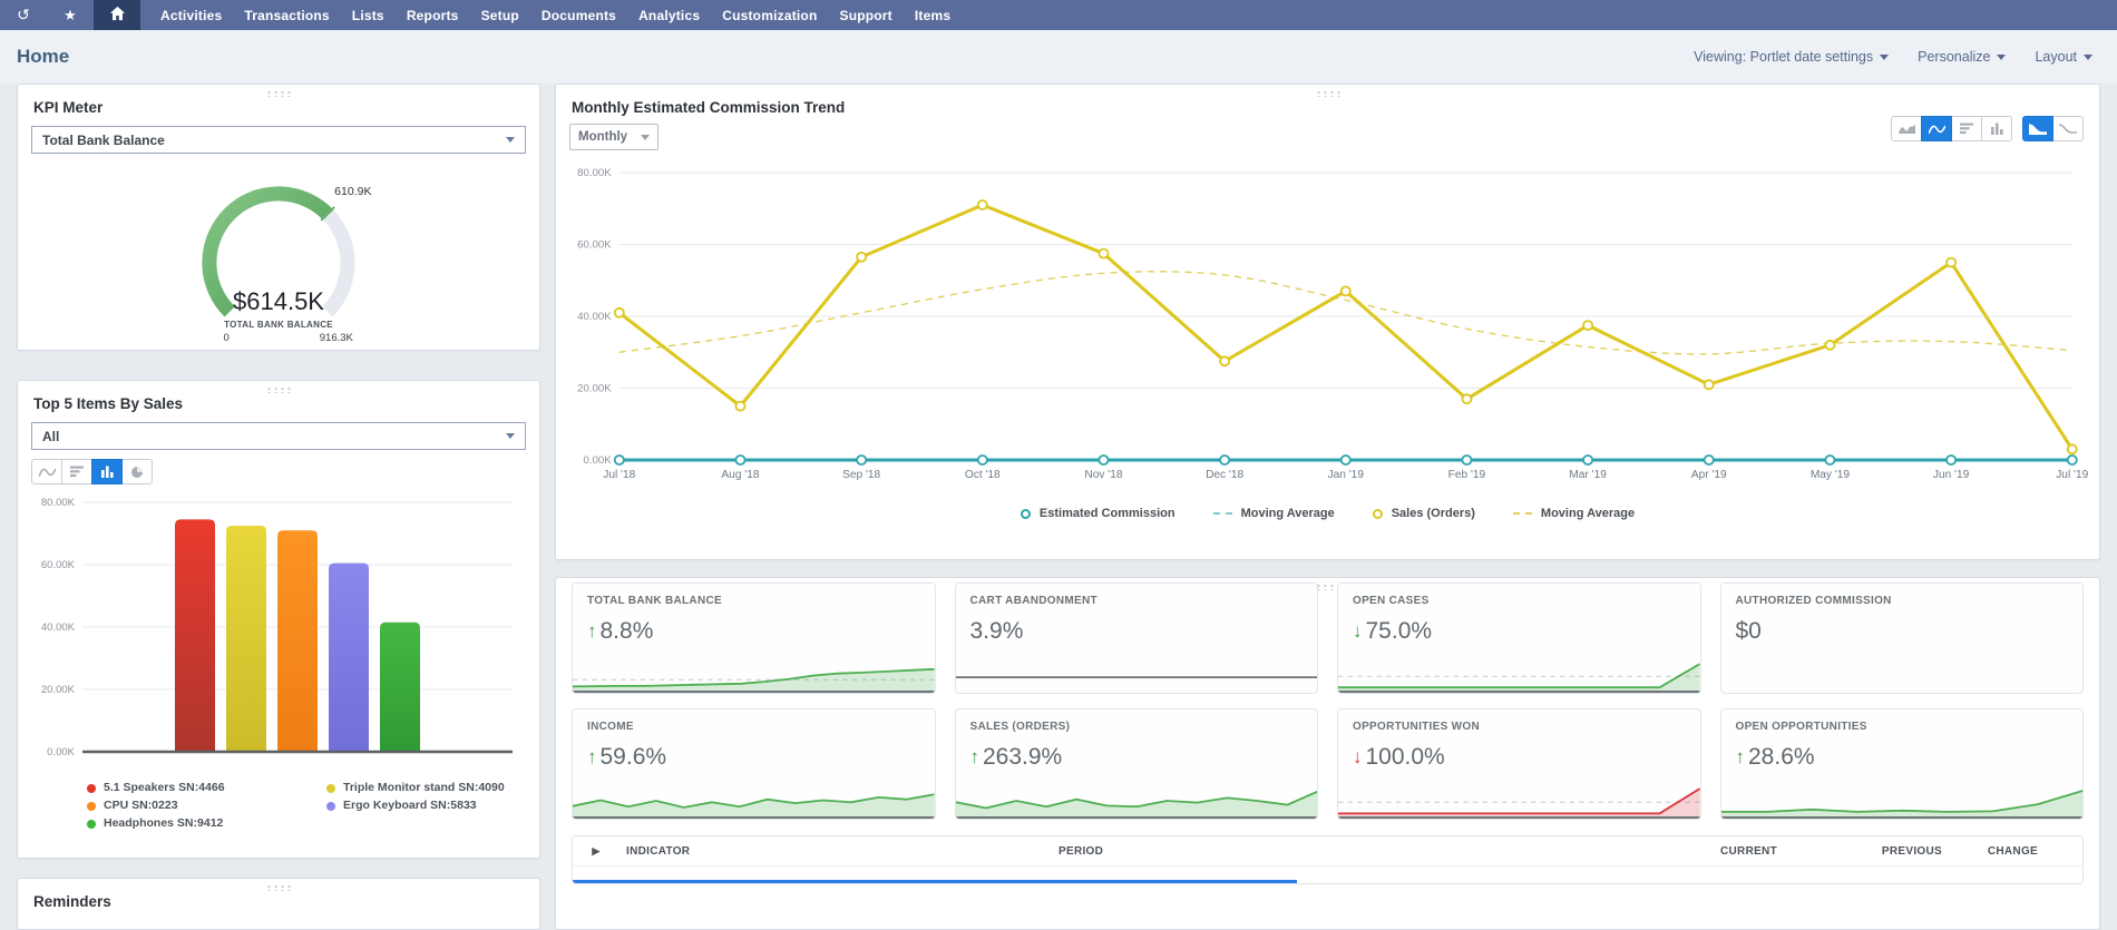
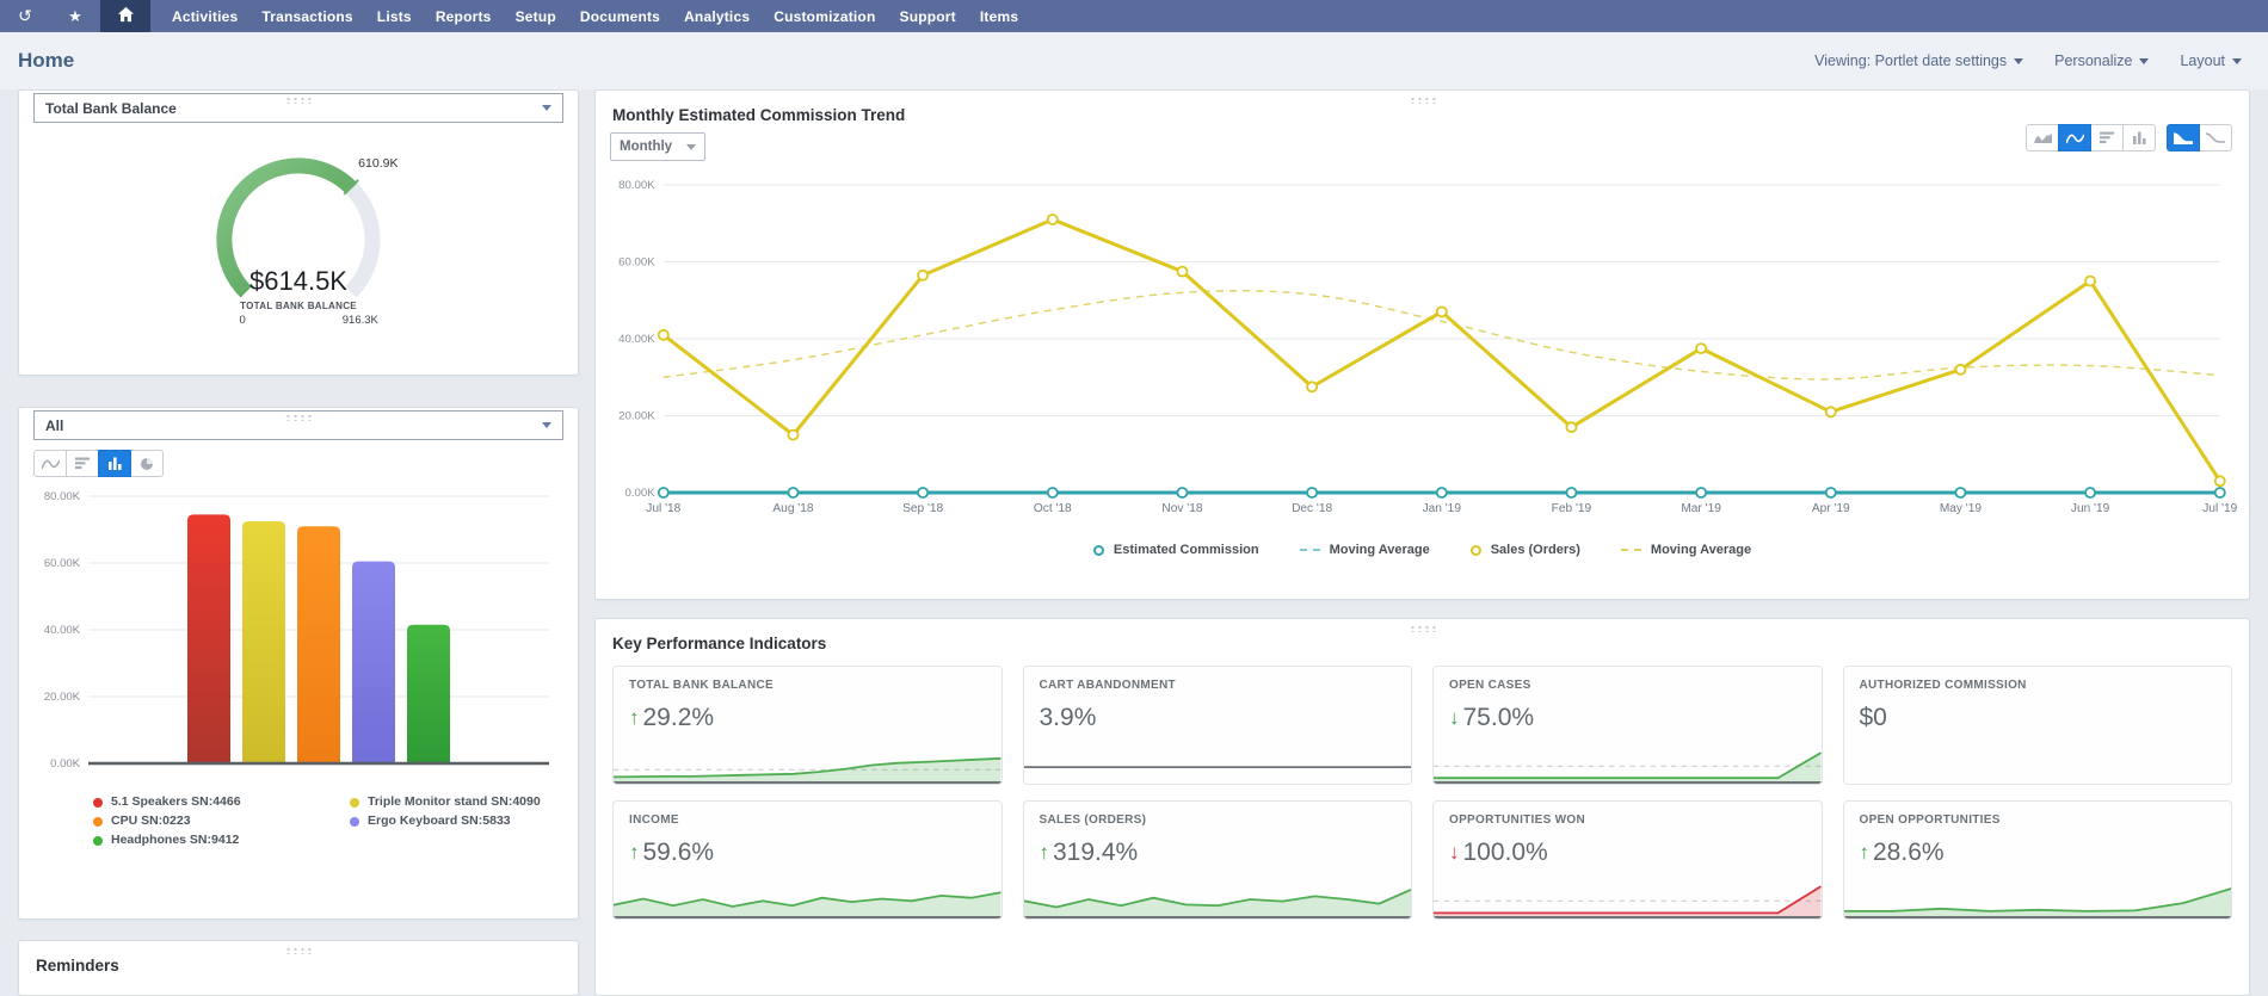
  ↺
  ★
  Activities
  Transactions
  Lists
  Reports
  Setup
  Documents
  Analytics
  Customization
  Support
  Items
  Home
  Viewing: Portlet date settings
  Personalize
  Layout
- KPI Meter
  Total Bank Balance
  610.9K
  $614.5K
  TOTAL BANK BALANCE
  0
  916.3K
- Top 5 Items By Sales
  All
  0.00K
  20.00K
  40.00K
  60.00K
  80.00K
  5.1 Speakers SN:4466
  Triple Monitor stand SN:4090
  CPU SN:0223
  Ergo Keyboard SN:5833
  Headphones SN:9412
  Reminders
  Monthly Estimated Commission Trend
  Monthly
  0.00K
  20.00K
  40.00K
  60.00K
  80.00K
  Jul '18
  Aug '18
  Sep '18
  Oct '18
  Nov '18
  Dec '18
  Jan '19
  Feb '19
  Mar '19
  Apr '19
  May '19
  Jun '19
  Jul '19
  Estimated Commission
  Moving Average
  Sales (Orders)
  Moving Average
+ Key Performance Indicators
  TOTAL BANK BALANCE
  ↑
- 8.8%
+ 29.2%
  CART ABANDONMENT
  3.9%
  OPEN CASES
  ↓
  75.0%
  AUTHORIZED COMMISSION
  $0
  INCOME
  ↑
  59.6%
  SALES (ORDERS)
  ↑
- 263.9%
+ 319.4%
  OPPORTUNITIES WON
  ↓
  100.0%
  OPEN OPPORTUNITIES
  ↑
  28.6%
- ▶
- INDICATOR
- PERIOD
- CURRENT
- PREVIOUS
- CHANGE
